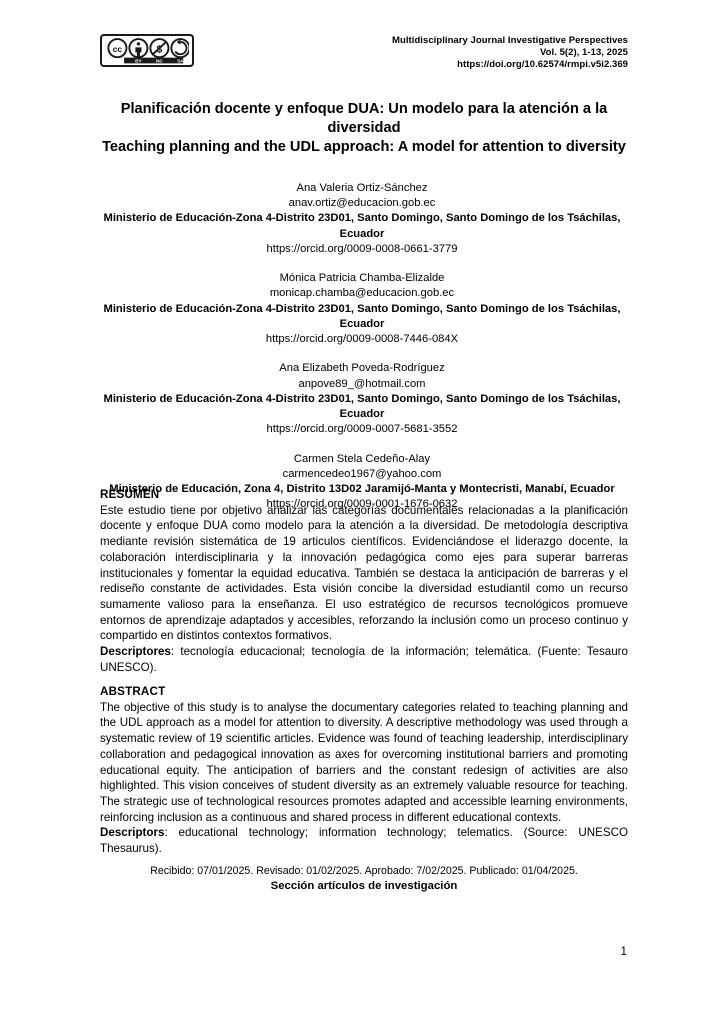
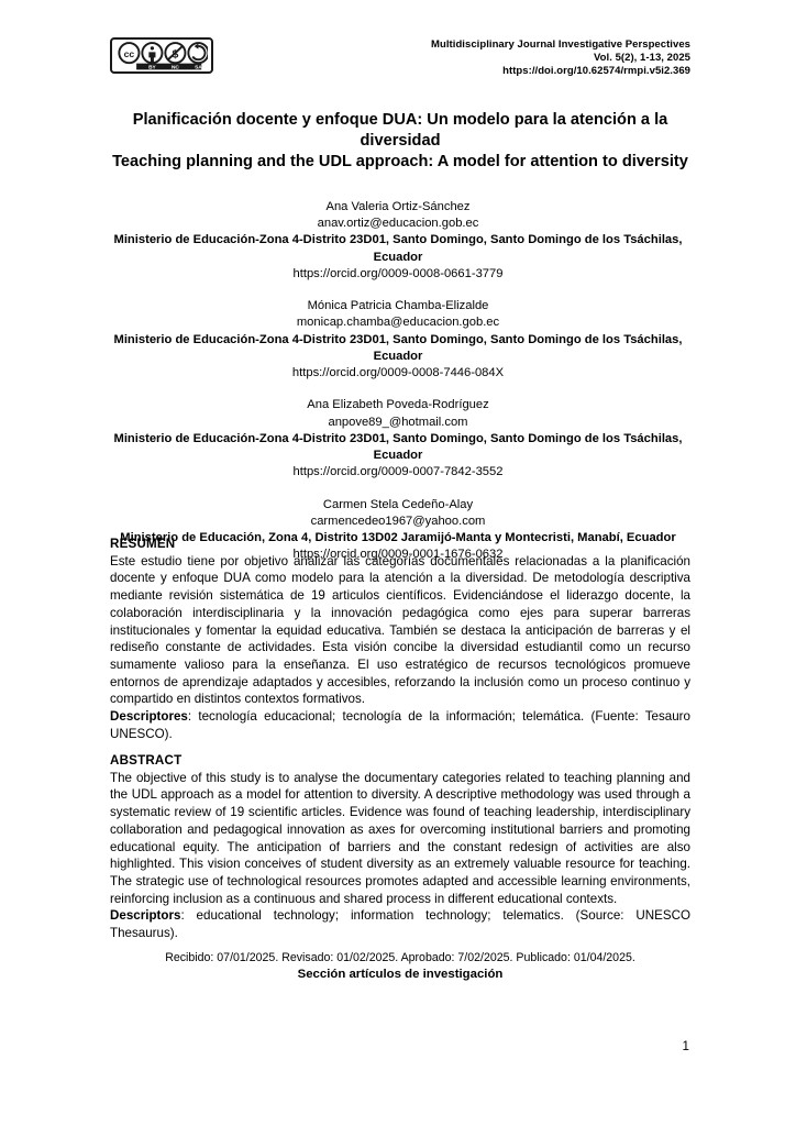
  cc
  Multidisciplinary Journal Investigative Perspectives
  Vol. 5(2), 1-13, 2025
  https://doi.org/10.62574/rmpi.v5i2.369
  Planificación docente y enfoque DUA: Un modelo para la atención a la diversidad
  Teaching planning and the UDL approach: A model for attention to diversity
  Ana Valeria Ortiz-Sánchez
  anav.ortiz@educacion.gob.ec
  Ministerio de Educación-Zona 4-Distrito 23D01, Santo Domingo, Santo Domingo de los Tsáchilas, Ecuador
  https://orcid.org/0009-0008-0661-3779
  Mónica Patricia Chamba-Elizalde
  monicap.chamba@educacion.gob.ec
  Ministerio de Educación-Zona 4-Distrito 23D01, Santo Domingo, Santo Domingo de los Tsáchilas, Ecuador
  https://orcid.org/0009-0008-7446-084X
  Ana Elizabeth Poveda-Rodríguez
  anpove89_@hotmail.com
  Ministerio de Educación-Zona 4-Distrito 23D01, Santo Domingo, Santo Domingo de los Tsáchilas, Ecuador
- https://orcid.org/0009-0007-5681-3552
+ https://orcid.org/0009-0007-7842-3552
  Carmen Stela Cedeño-Alay
  carmencedeo1967@yahoo.com
  Ministerio de Educación, Zona 4, Distrito 13D02 Jaramijó-Manta y Montecristi, Manabí, Ecuador
  https://orcid.org/0009-0001-1676-0632
  RESUMEN
  Este estudio tiene por objetivo analizar las categorías documentales relacionadas a la planificación docente y enfoque DUA como modelo para la atención a la diversidad. De metodología descriptiva mediante revisión sistemática de 19 articulos científicos. Evidenciándose el liderazgo docente, la colaboración interdisciplinaria y la innovación pedagógica como ejes para superar barreras institucionales y fomentar la equidad educativa. También se destaca la anticipación de barreras y el rediseño constante de actividades. Esta visión concibe la diversidad estudiantil como un recurso sumamente valioso para la enseñanza. El uso estratégico de recursos tecnológicos promueve entornos de aprendizaje adaptados y accesibles, reforzando la inclusión como un proceso continuo y compartido en distintos contextos formativos.
  Descriptores: tecnología educacional; tecnología de la información; telemática. (Fuente: Tesauro UNESCO).
  ABSTRACT
  The objective of this study is to analyse the documentary categories related to teaching planning and the UDL approach as a model for attention to diversity. A descriptive methodology was used through a systematic review of 19 scientific articles. Evidence was found of teaching leadership, interdisciplinary collaboration and pedagogical innovation as axes for overcoming institutional barriers and promoting educational equity. The anticipation of barriers and the constant redesign of activities are also highlighted. This vision conceives of student diversity as an extremely valuable resource for teaching. The strategic use of technological resources promotes adapted and accessible learning environments, reinforcing inclusion as a continuous and shared process in different educational contexts.
  Descriptors: educational technology; information technology; telematics. (Source: UNESCO Thesaurus).
  Recibido: 07/01/2025. Revisado: 01/02/2025. Aprobado: 7/02/2025. Publicado: 01/04/2025.
  Sección artículos de investigación
  1
